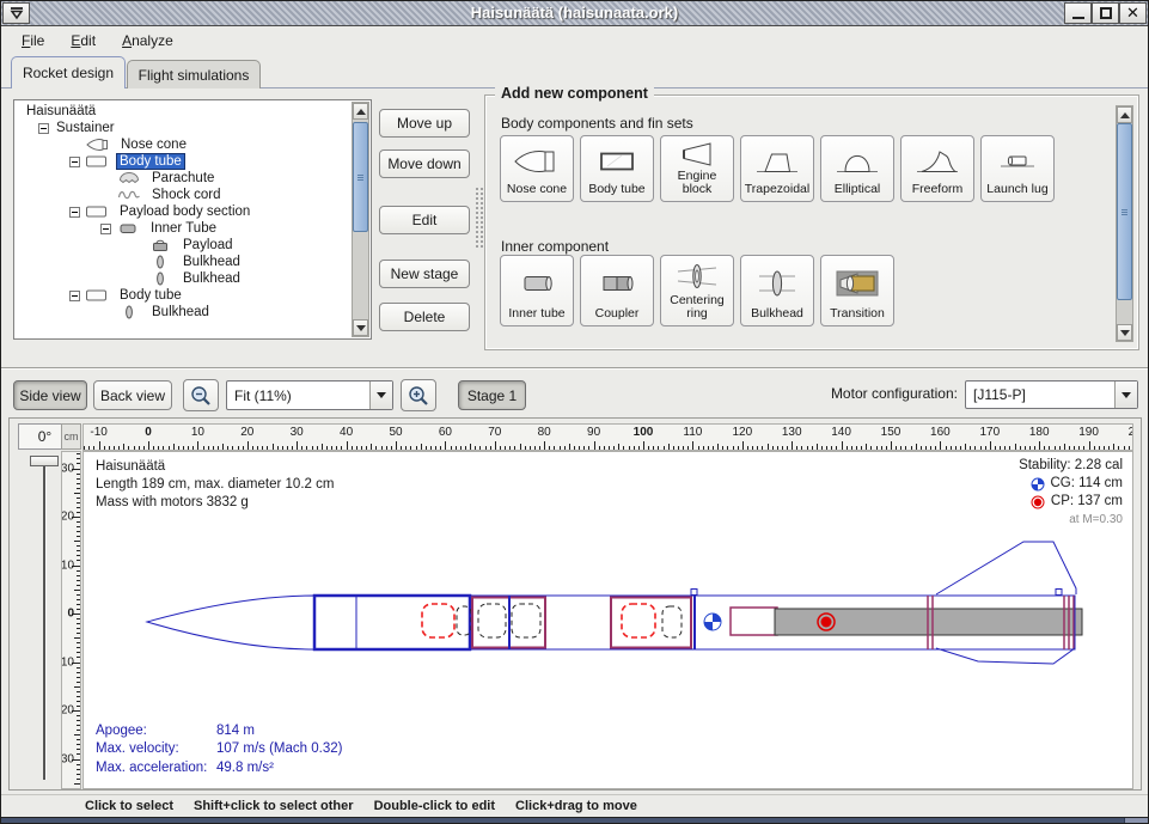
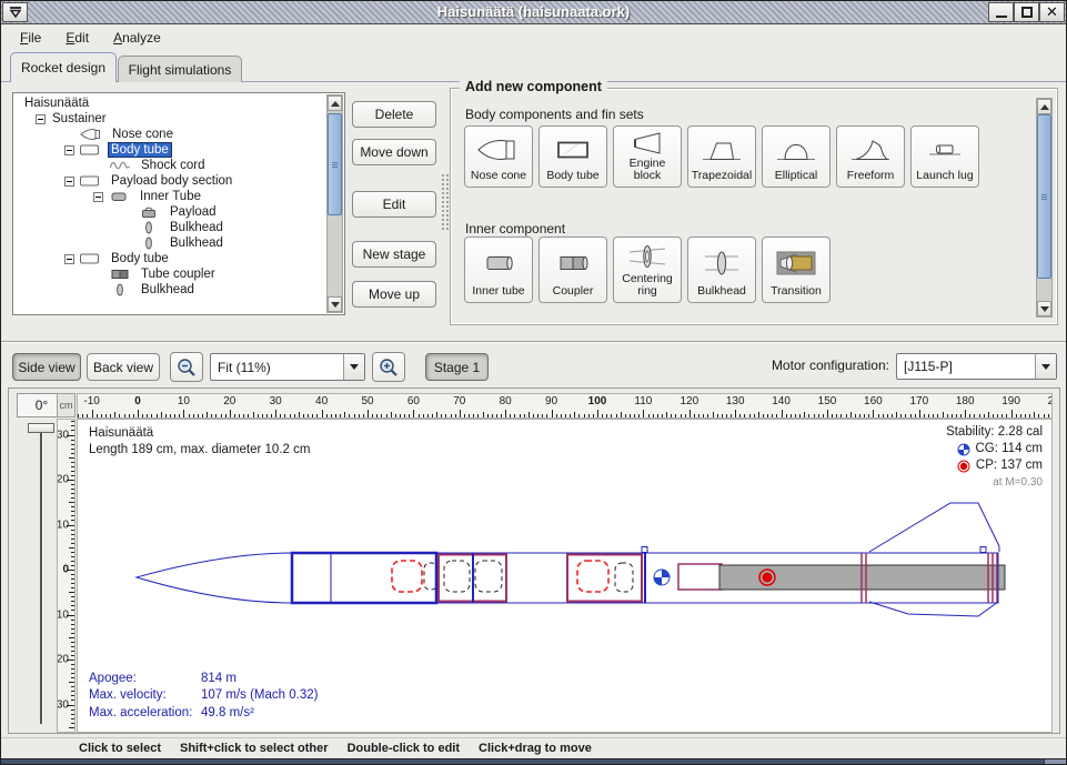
  Haisunäätä (haisunaata.ork)
  ✕
  File
  Edit
  Analyze
  Rocket design
  Flight simulations
  Haisunäätä
  Sustainer
  Nose cone
  Body tube
- Parachute
  Shock cord
  Payload body section
  Inner Tube
  Payload
  Bulkhead
  Bulkhead
  Body tube
+ Tube coupler
  Bulkhead
- Move up
+ Delete
  Move down
  Edit
  New stage
- Delete
+ Move up
  Add new component
  Body components and fin sets
  Nose cone
  Body tube
  Engine block
  Trapezoidal
  Elliptical
  Freeform
  Launch lug
  Inner component
  Inner tube
  Coupler
  Centering ring
  Bulkhead
  Transition
  Side view
  Back view
  Fit (11%)
  Stage 1
  Motor configuration:
  [J115-P]
  0°
  cm
  -10
  0
  10
  20
  30
  40
  50
  60
  70
  80
  90
  100
  110
  120
  130
  140
  150
  160
  170
  180
  190
  0
  10
  20
  30
  Haisunäätä
  Length 189 cm, max. diameter 10.2 cm
- Mass with motors 3832 g
  Stability: 2.28 cal
  CG: 114 cm
  CP: 137 cm
  at M=0.30
  Apogee: 814 m
  Max. velocity: 107 m/s (Mach 0.32)
  Max. acceleration: 49.8 m/s²
  Click to select
  Shift+click to select other
  Double-click to edit
  Click+drag to move
